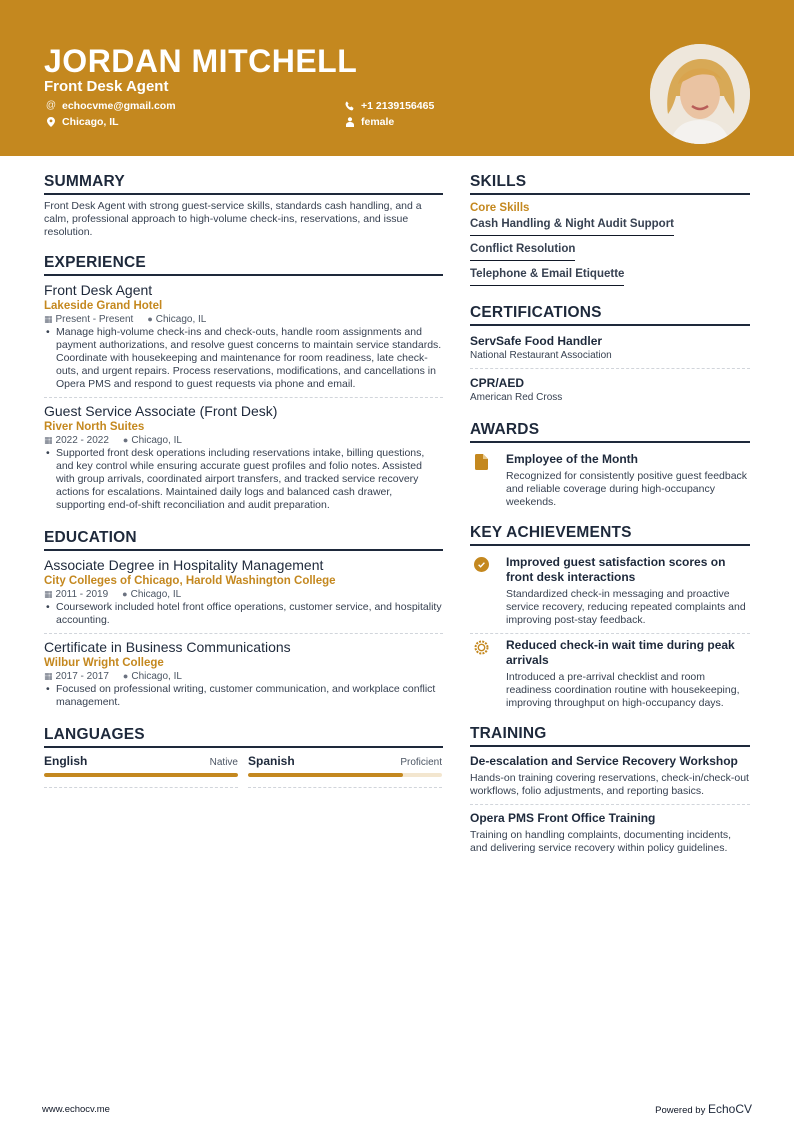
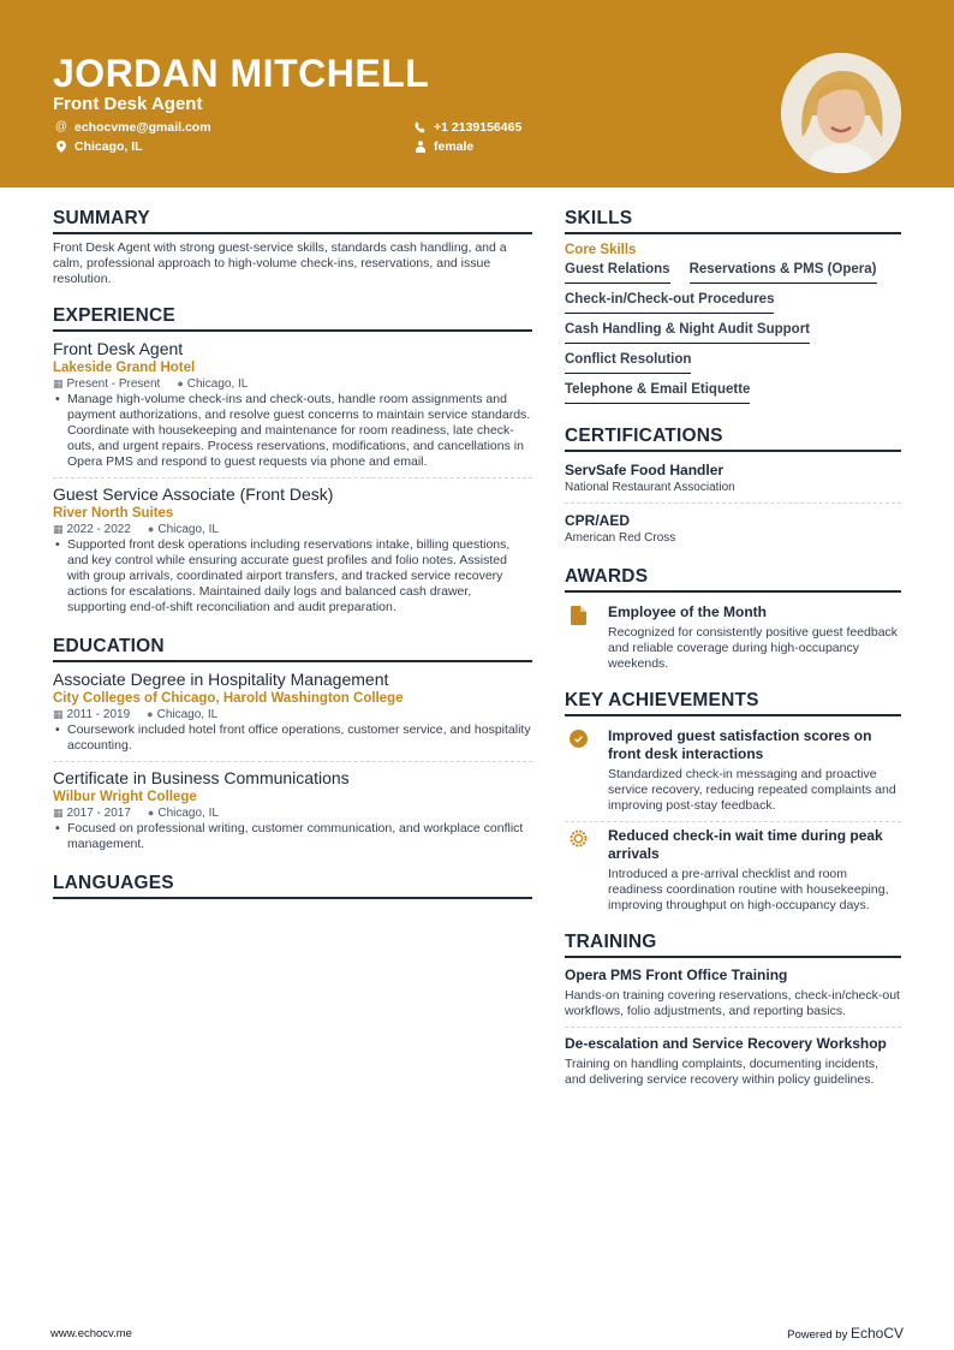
  JORDAN MITCHELL
  Front Desk Agent
  @
  echocvme@gmail.com
  Chicago, IL
  +1 2139156465
  female
  SUMMARY
  Front Desk Agent with strong guest-service skills, standards cash handling, and a calm, professional approach to high-volume check-ins, reservations, and issue resolution.
  EXPERIENCE
  Front Desk Agent
  Lakeside Grand Hotel
  ▦ Present - Present
  ● Chicago, IL
  Manage high-volume check-ins and check-outs, handle room assignments and payment authorizations, and resolve guest concerns to maintain service standards. Coordinate with housekeeping and maintenance for room readiness, late check-outs, and urgent repairs. Process reservations, modifications, and cancellations in Opera PMS and respond to guest requests via phone and email.
  Guest Service Associate (Front Desk)
  River North Suites
  ▦ 2022 - 2022
  ● Chicago, IL
  Supported front desk operations including reservations intake, billing questions, and key control while ensuring accurate guest profiles and folio notes. Assisted with group arrivals, coordinated airport transfers, and tracked service recovery actions for escalations. Maintained daily logs and balanced cash drawer, supporting end-of-shift reconciliation and audit preparation.
  EDUCATION
  Associate Degree in Hospitality Management
  City Colleges of Chicago, Harold Washington College
  ▦ 2011 - 2019
  ● Chicago, IL
  Coursework included hotel front office operations, customer service, and hospitality accounting.
  Certificate in Business Communications
  Wilbur Wright College
  ▦ 2017 - 2017
  ● Chicago, IL
  Focused on professional writing, customer communication, and workplace conflict management.
  LANGUAGES
- English
- Native
- Spanish
- Proficient
  SKILLS
  Core Skills
+ Guest Relations
+ Reservations & PMS (Opera)
+ Check-in/Check-out Procedures
  Cash Handling & Night Audit Support
  Conflict Resolution
  Telephone & Email Etiquette
  CERTIFICATIONS
  ServSafe Food Handler
  National Restaurant Association
  CPR/AED
  American Red Cross
  AWARDS
  Employee of the Month
  Recognized for consistently positive guest feedback and reliable coverage during high-occupancy weekends.
  KEY ACHIEVEMENTS
  Improved guest satisfaction scores on front desk interactions
  Standardized check-in messaging and proactive service recovery, reducing repeated complaints and improving post-stay feedback.
  Reduced check-in wait time during peak arrivals
  Introduced a pre-arrival checklist and room readiness coordination routine with housekeeping, improving throughput on high-occupancy days.
  TRAINING
- De-escalation and Service Recovery Workshop
+ Opera PMS Front Office Training
  Hands-on training covering reservations, check-in/check-out workflows, folio adjustments, and reporting basics.
- Opera PMS Front Office Training
+ De-escalation and Service Recovery Workshop
  Training on handling complaints, documenting incidents, and delivering service recovery within policy guidelines.
  www.echocv.me
  Powered by EchoCV
